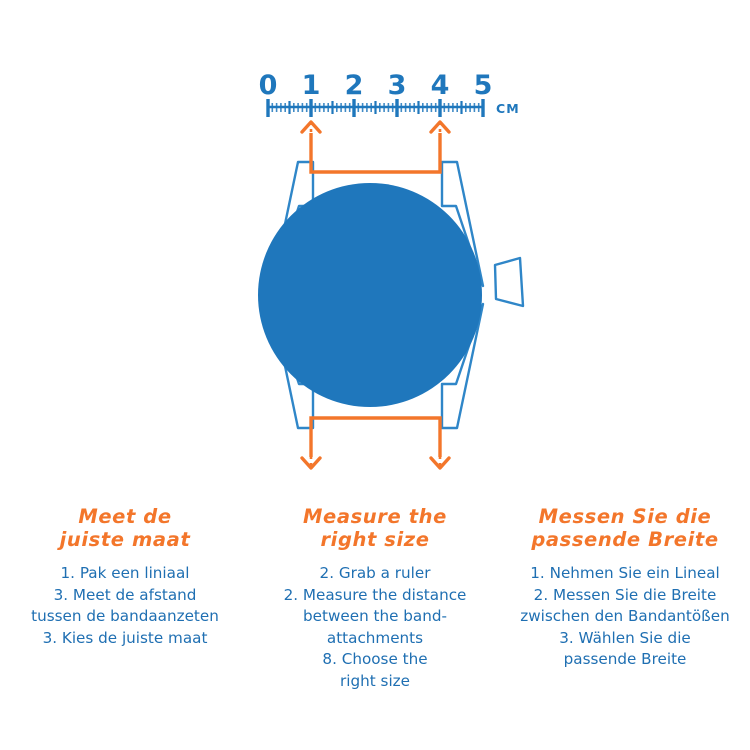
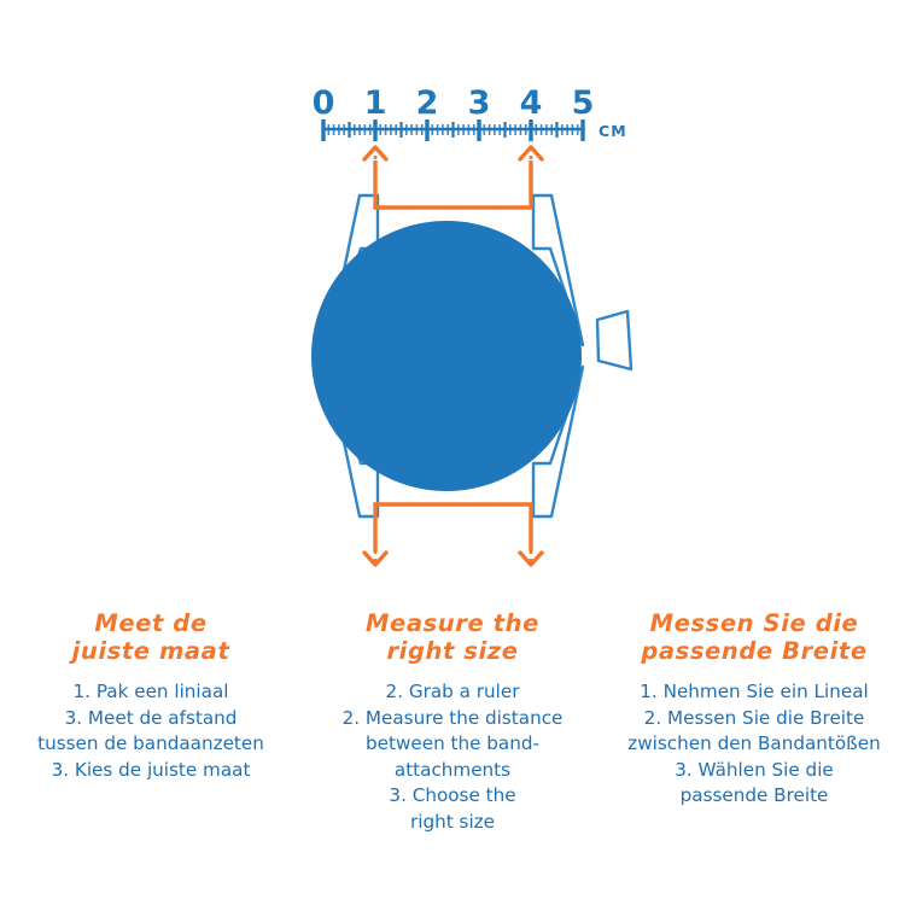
  0
  1
  2
  3
  4
  5
  CM
  Meet de
  juiste maat
  1. Pak een liniaal
  3. Meet de afstand
  tussen de bandaanzeten
  3. Kies de juiste maat
  Measure the
  right size
  2. Grab a ruler
  2. Measure the distance
  between the band-
  attachments
- 8. Choose the
+ 3. Choose the
  right size
  Messen Sie die
  passende Breite
  1. Nehmen Sie ein Lineal
  2. Messen Sie die Breite
  zwischen den Bandantößen
  3. Wählen Sie die
  passende Breite
